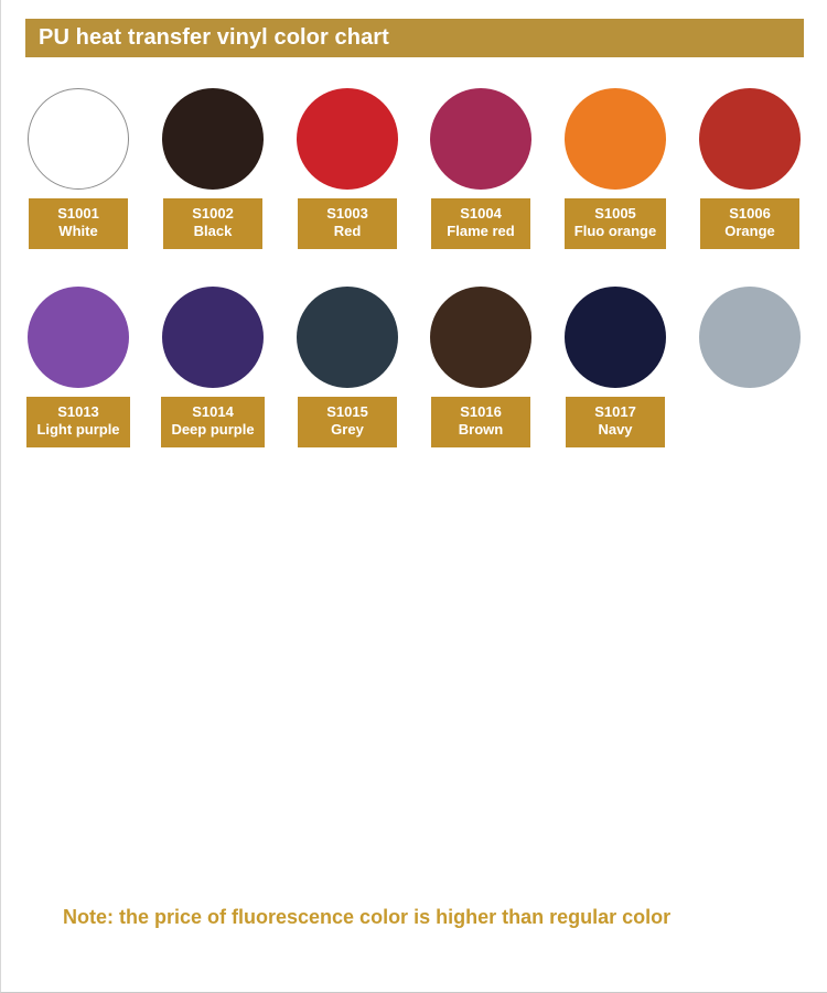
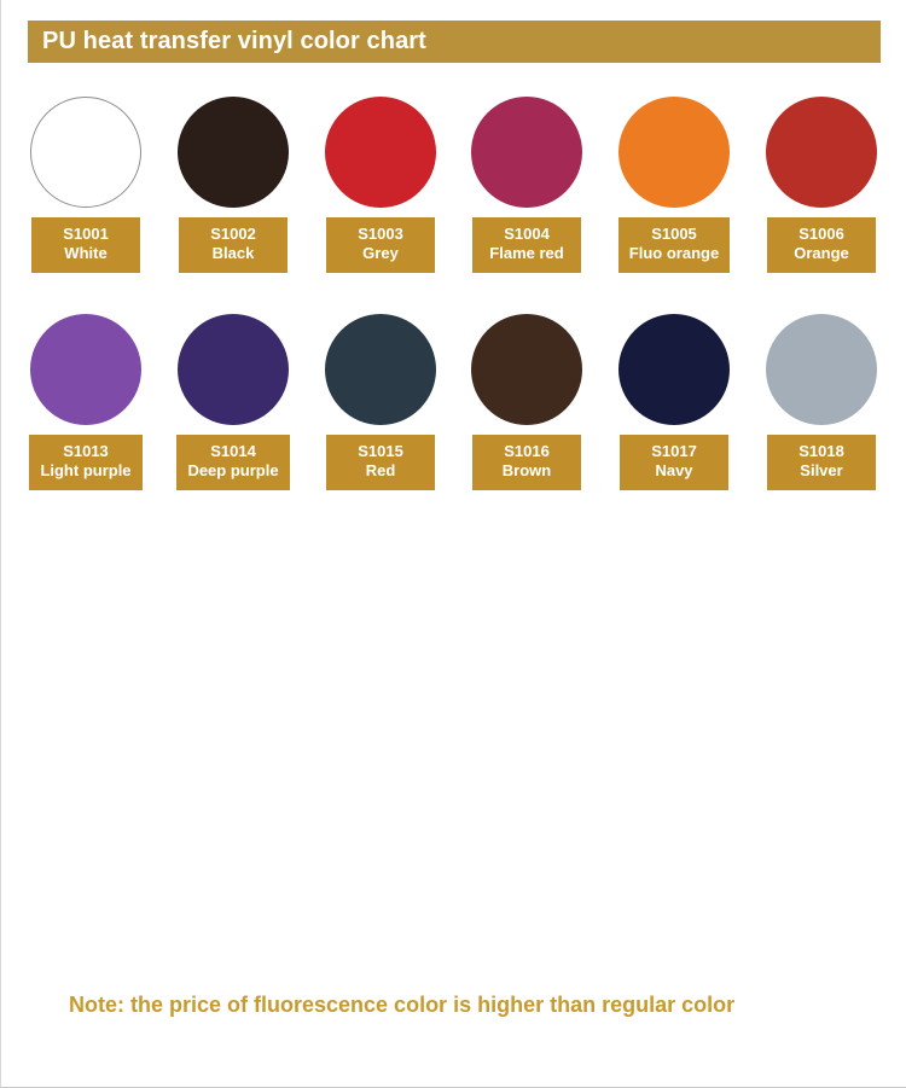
  PU heat transfer vinyl color chart
  S1001
  White
  S1002
  Black
  S1003
- Red
+ Grey
  S1004
  Flame red
  S1005
  Fluo orange
  S1006
  Orange
  S1013
  Light purple
  S1014
  Deep purple
  S1015
- Grey
+ Red
  S1016
  Brown
  S1017
  Navy
+ S1018
+ Silver
  Note: the price of fluorescence color is higher than regular color
